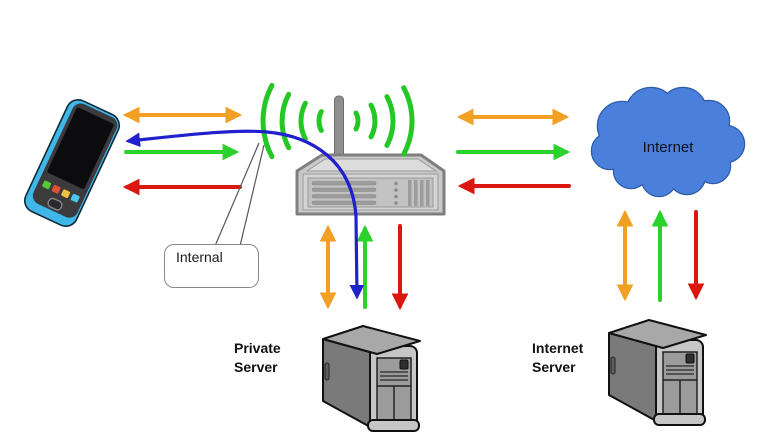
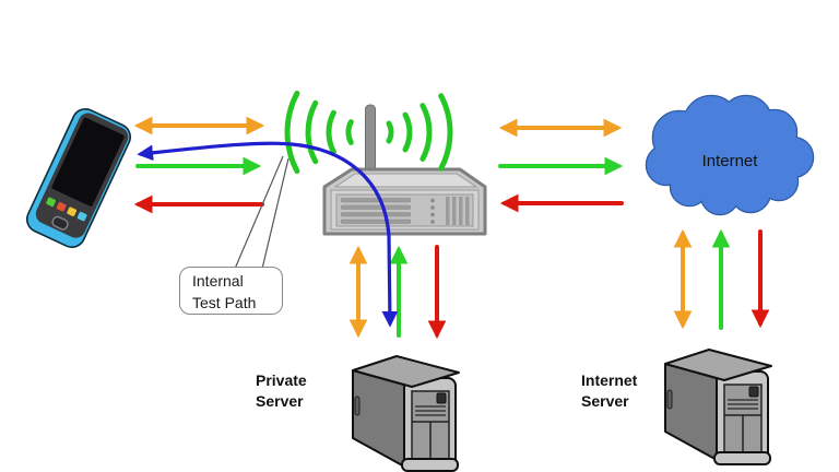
  Internet
  Internal
+ Test Path
  Private
  Server
  Internet
  Server
